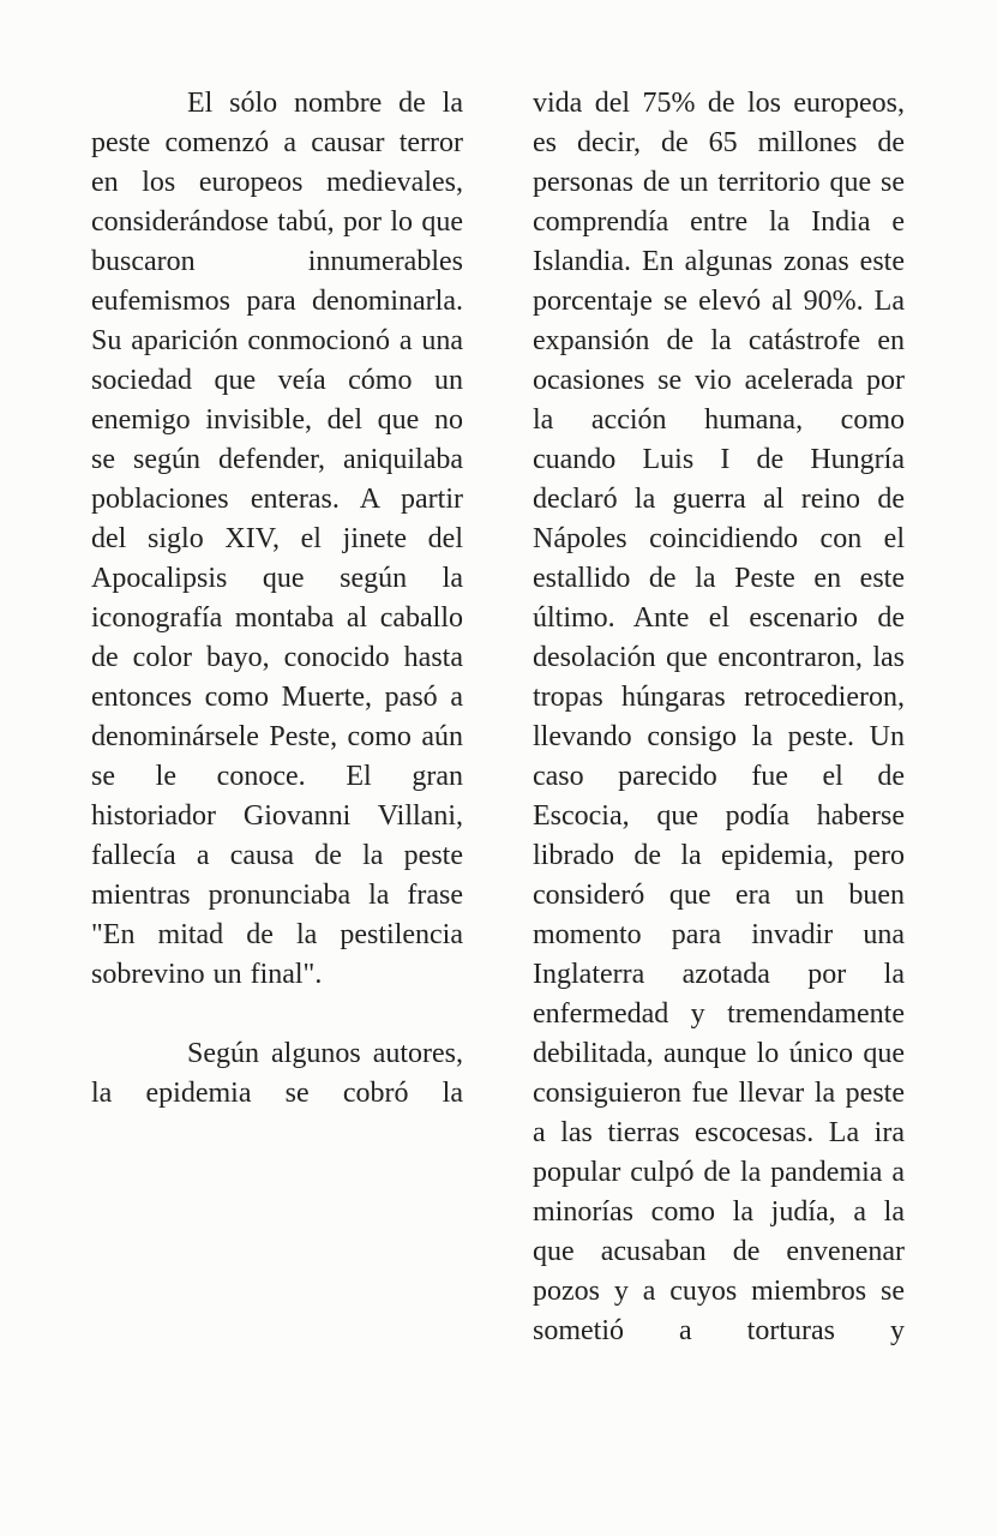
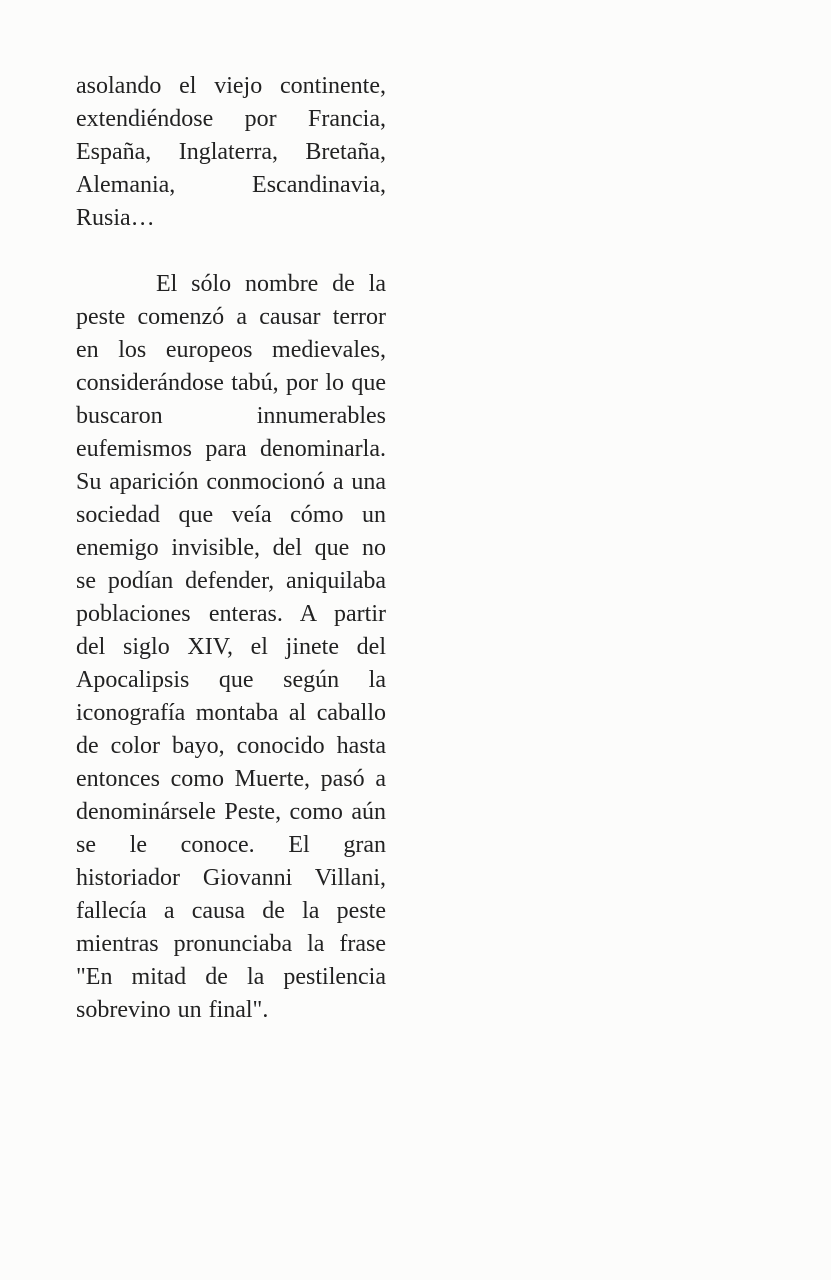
+ asolando el viejo continente, extendiéndose por Francia, España, Inglaterra, Bretaña, Alemania, Escandinavia, Rusia…
- El sólo nombre de la peste comenzó a causar terror en los europeos medievales, considerándose tabú, por lo que buscaron innumerables eufemismos para denominarla. Su aparición conmocionó a una sociedad que veía cómo un enemigo invisible, del que no se según defender, aniquilaba poblaciones enteras. A partir del siglo XIV, el jinete del Apocalipsis que según la iconografía montaba al caballo de color bayo, conocido hasta entonces como Muerte, pasó a denominársele Peste, como aún se le conoce. El gran historiador Giovanni Villani, fallecía a causa de la peste mientras pronunciaba la frase "En mitad de la pestilencia sobrevino un final".
+ El sólo nombre de la peste comenzó a causar terror en los europeos medievales, considerándose tabú, por lo que buscaron innumerables eufemismos para denominarla. Su aparición conmocionó a una sociedad que veía cómo un enemigo invisible, del que no se podían defender, aniquilaba poblaciones enteras. A partir del siglo XIV, el jinete del Apocalipsis que según la iconografía montaba al caballo de color bayo, conocido hasta entonces como Muerte, pasó a denominársele Peste, como aún se le conoce. El gran historiador Giovanni Villani, fallecía a causa de la peste mientras pronunciaba la frase "En mitad de la pestilencia sobrevino un final".
- Según algunos autores, la epidemia se cobró la
- vida del 75% de los europeos, es decir, de 65 millones de personas de un territorio que se comprendía entre la India e Islandia. En algunas zonas este porcentaje se elevó al 90%. La expansión de la catástrofe en ocasiones se vio acelerada por la acción humana, como cuando Luis I de Hungría declaró la guerra al reino de Nápoles coincidiendo con el estallido de la Peste en este último. Ante el escenario de desolación que encontraron, las tropas húngaras retrocedieron, llevando consigo la peste. Un caso parecido fue el de Escocia, que podía haberse librado de la epidemia, pero consideró que era un buen momento para invadir una Inglaterra azotada por la enfermedad y tremendamente debilitada, aunque lo único que consiguieron fue llevar la peste a las tierras escocesas. La ira popular culpó de la pandemia a minorías como la judía, a la que acusaban de envenenar pozos y a cuyos miembros se sometió a torturas y
